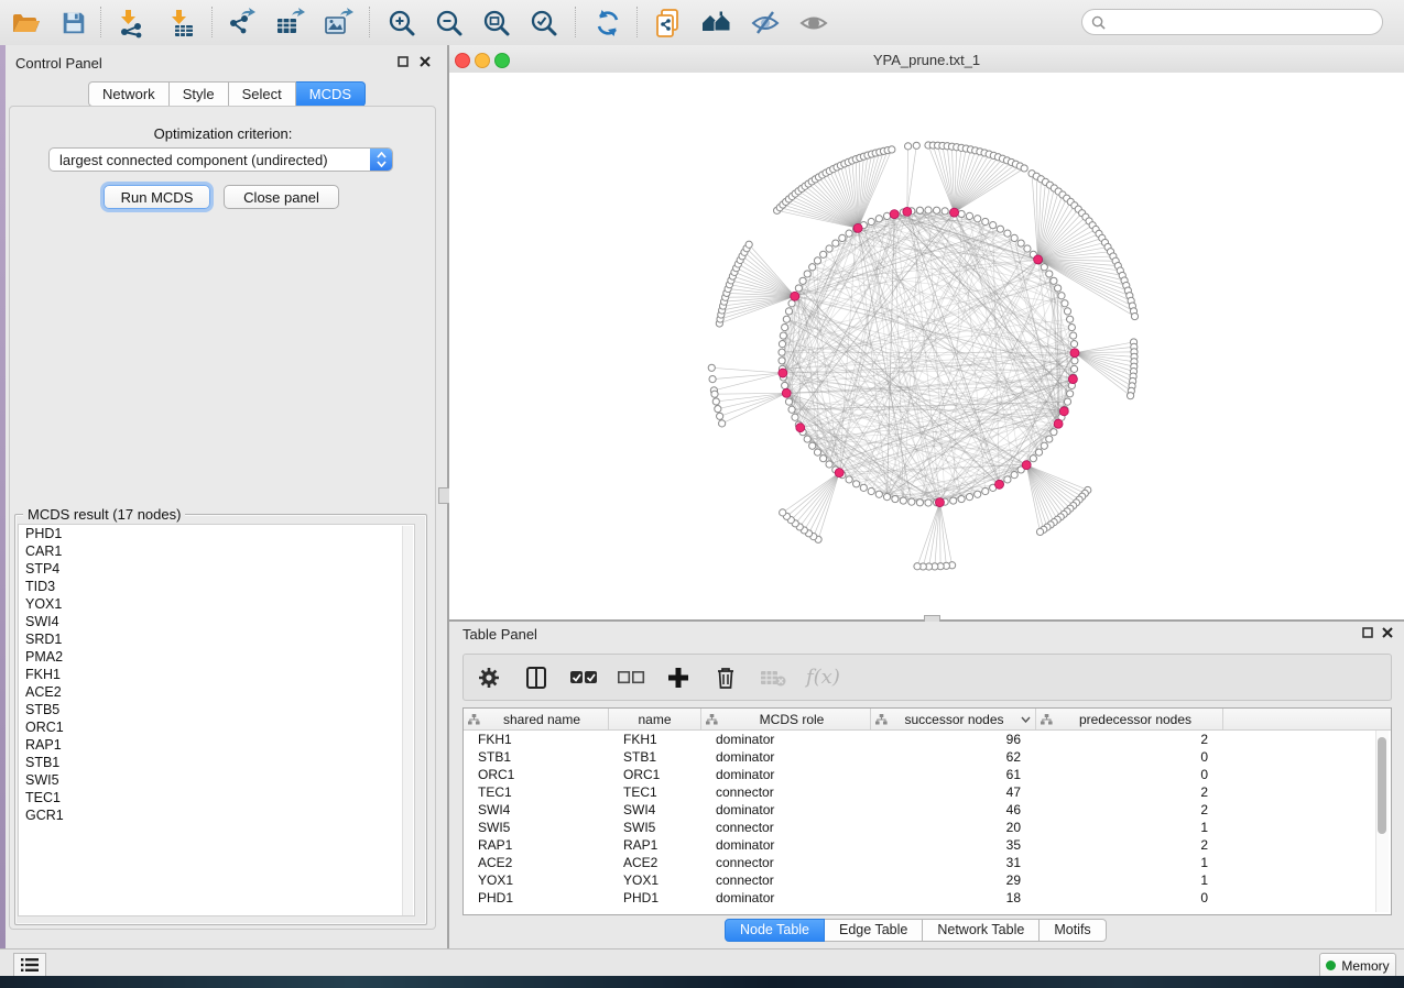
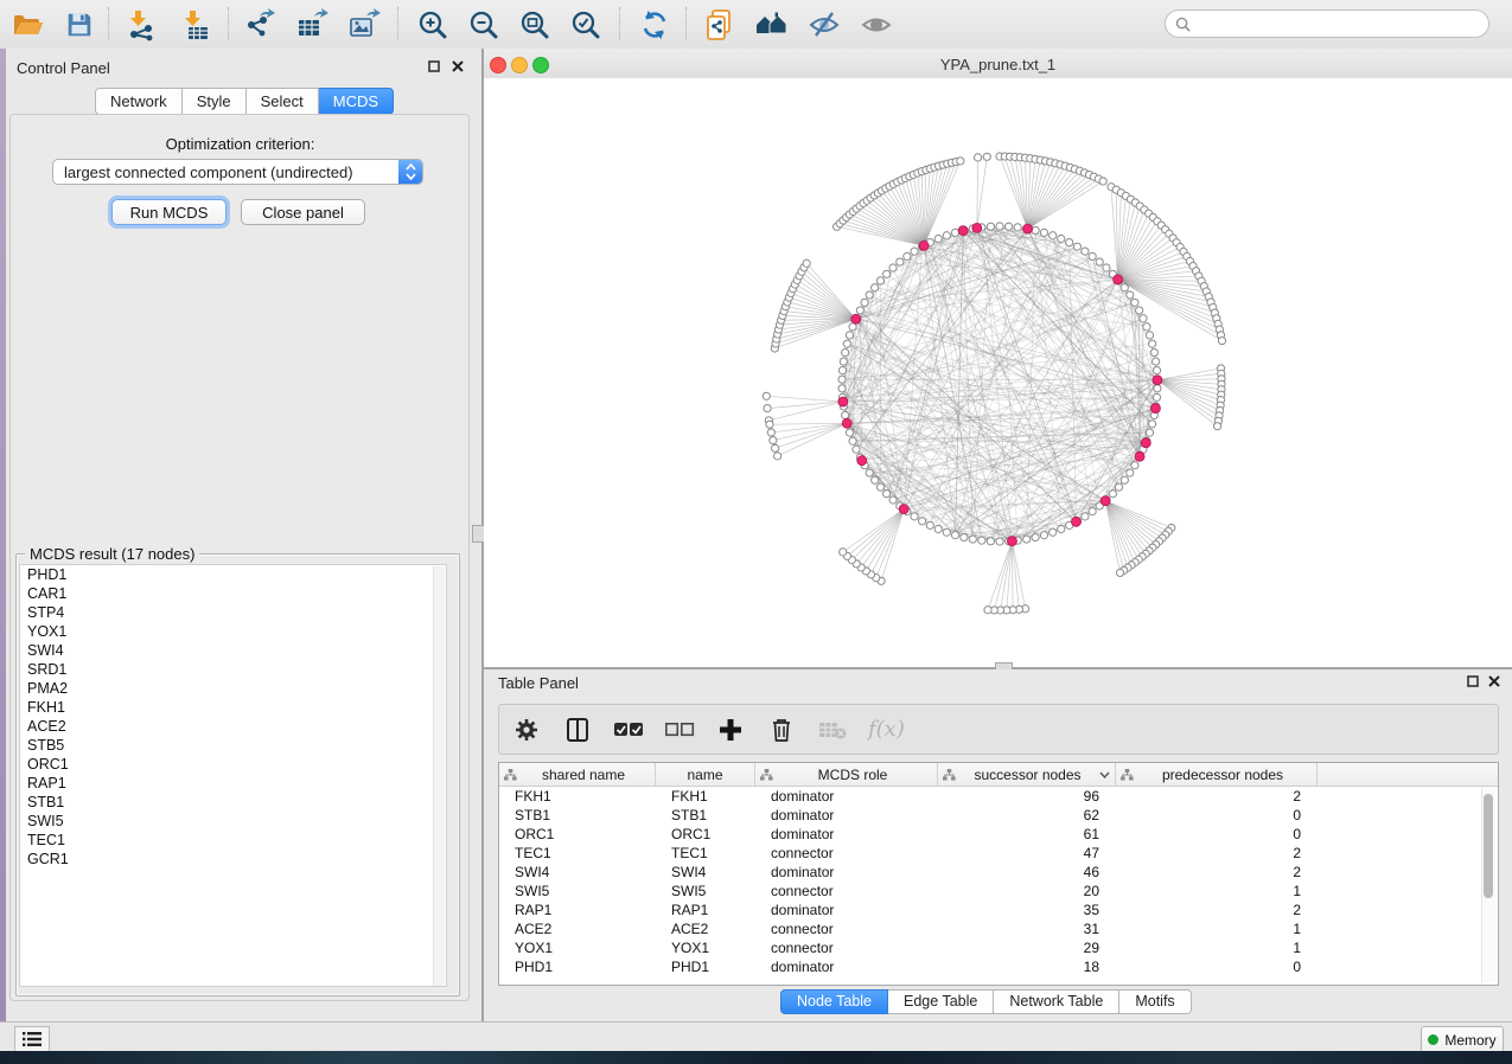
  Control Panel
  Network
  Style
  Select
  MCDS
  Optimization criterion:
  largest connected component (undirected)
  Run MCDS
  Close panel
  MCDS result (17 nodes)
  PHD1
  CAR1
  STP4
- TID3
  YOX1
  SWI4
  SRD1
  PMA2
  FKH1
  ACE2
  STB5
  ORC1
  RAP1
  STB1
  SWI5
  TEC1
  GCR1
  YPA_prune.txt_1
  Table Panel
  f(x)
  shared name
  name
  MCDS role
  successor nodes
  predecessor nodes
  FKH1
  FKH1
  dominator
  96
  2
  STB1
  STB1
  dominator
  62
  0
  ORC1
  ORC1
  dominator
  61
  0
  TEC1
  TEC1
  connector
  47
  2
  SWI4
  SWI4
  dominator
  46
  2
  SWI5
  SWI5
  connector
  20
  1
  RAP1
  RAP1
  dominator
  35
  2
  ACE2
  ACE2
  connector
  31
  1
  YOX1
  YOX1
  connector
  29
  1
  PHD1
  PHD1
  dominator
  18
  0
  Node Table
  Edge Table
  Network Table
  Motifs
  Memory
